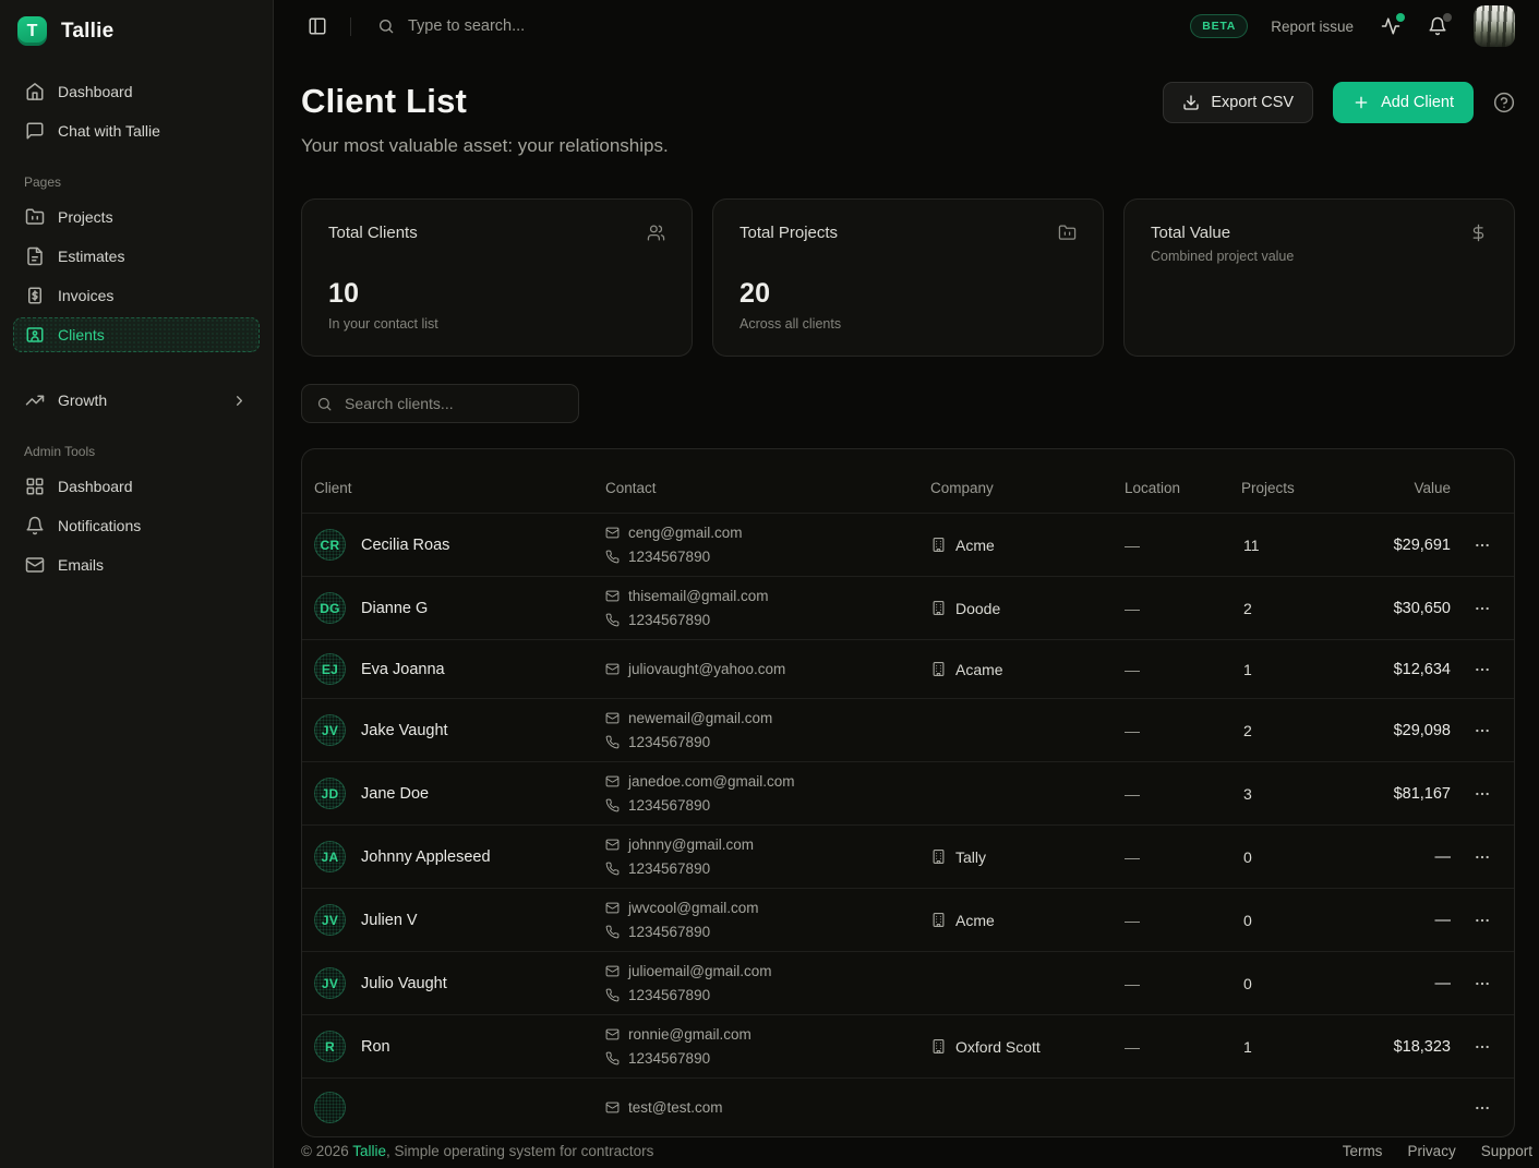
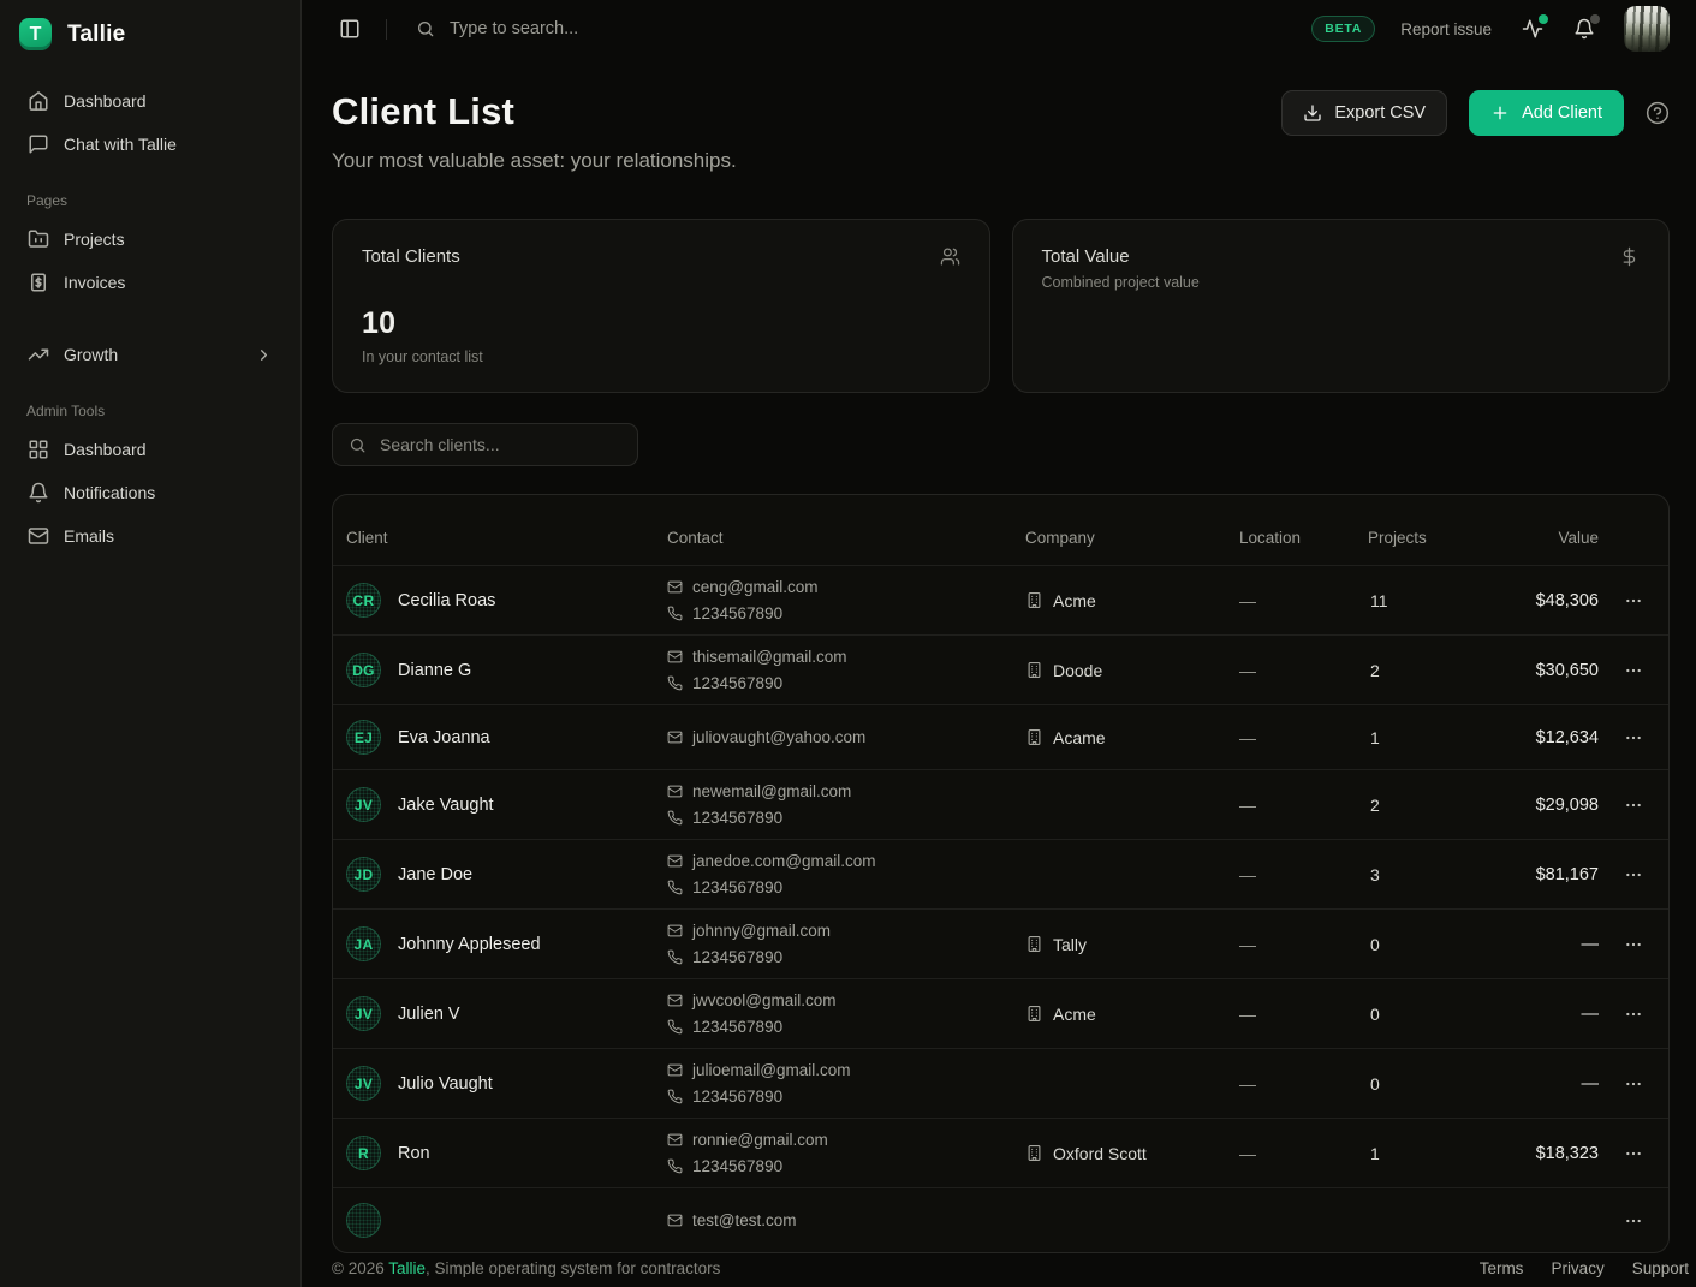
  T
  Tallie
  Dashboard
  Chat with Tallie
  Pages
  Projects
- Estimates
  Invoices
- Clients
  Growth
  Admin Tools
  Dashboard
  Notifications
  Emails
  Type to search...
  BETA
  Report issue
  Client List
  Your most valuable asset: your relationships.
  Export CSV
  Add Client
  Total Clients
  10
  In your contact list
- Total Projects
- 20
- Across all clients
  Total Value
  Combined project value
  Search clients...
  Client
  Contact
  Company
  Location
  Projects
  Value
  CR
  Cecilia Roas
  ceng@gmail.com
  1234567890
  Acme
  —
  11
- $29,691
+ $48,306
  DG
  Dianne G
  thisemail@gmail.com
  1234567890
  Doode
  —
  2
  $30,650
  EJ
  Eva Joanna
  juliovaught@yahoo.com
  Acame
  —
  1
  $12,634
  JV
  Jake Vaught
  newemail@gmail.com
  1234567890
  —
  2
  $29,098
  JD
  Jane Doe
  janedoe.com@gmail.com
  1234567890
  —
  3
  $81,167
  JA
  Johnny Appleseed
  johnny@gmail.com
  1234567890
  Tally
  —
  0
  —
  JV
  Julien V
  jwvcool@gmail.com
  1234567890
  Acme
  —
  0
  —
  JV
  Julio Vaught
  julioemail@gmail.com
  1234567890
  —
  0
  —
  R
  Ron
  ronnie@gmail.com
  1234567890
  Oxford Scott
  —
  1
  $18,323
  test@test.com
  © 2026 Tallie, Simple operating system for contractors
  Terms
  Privacy
  Support
